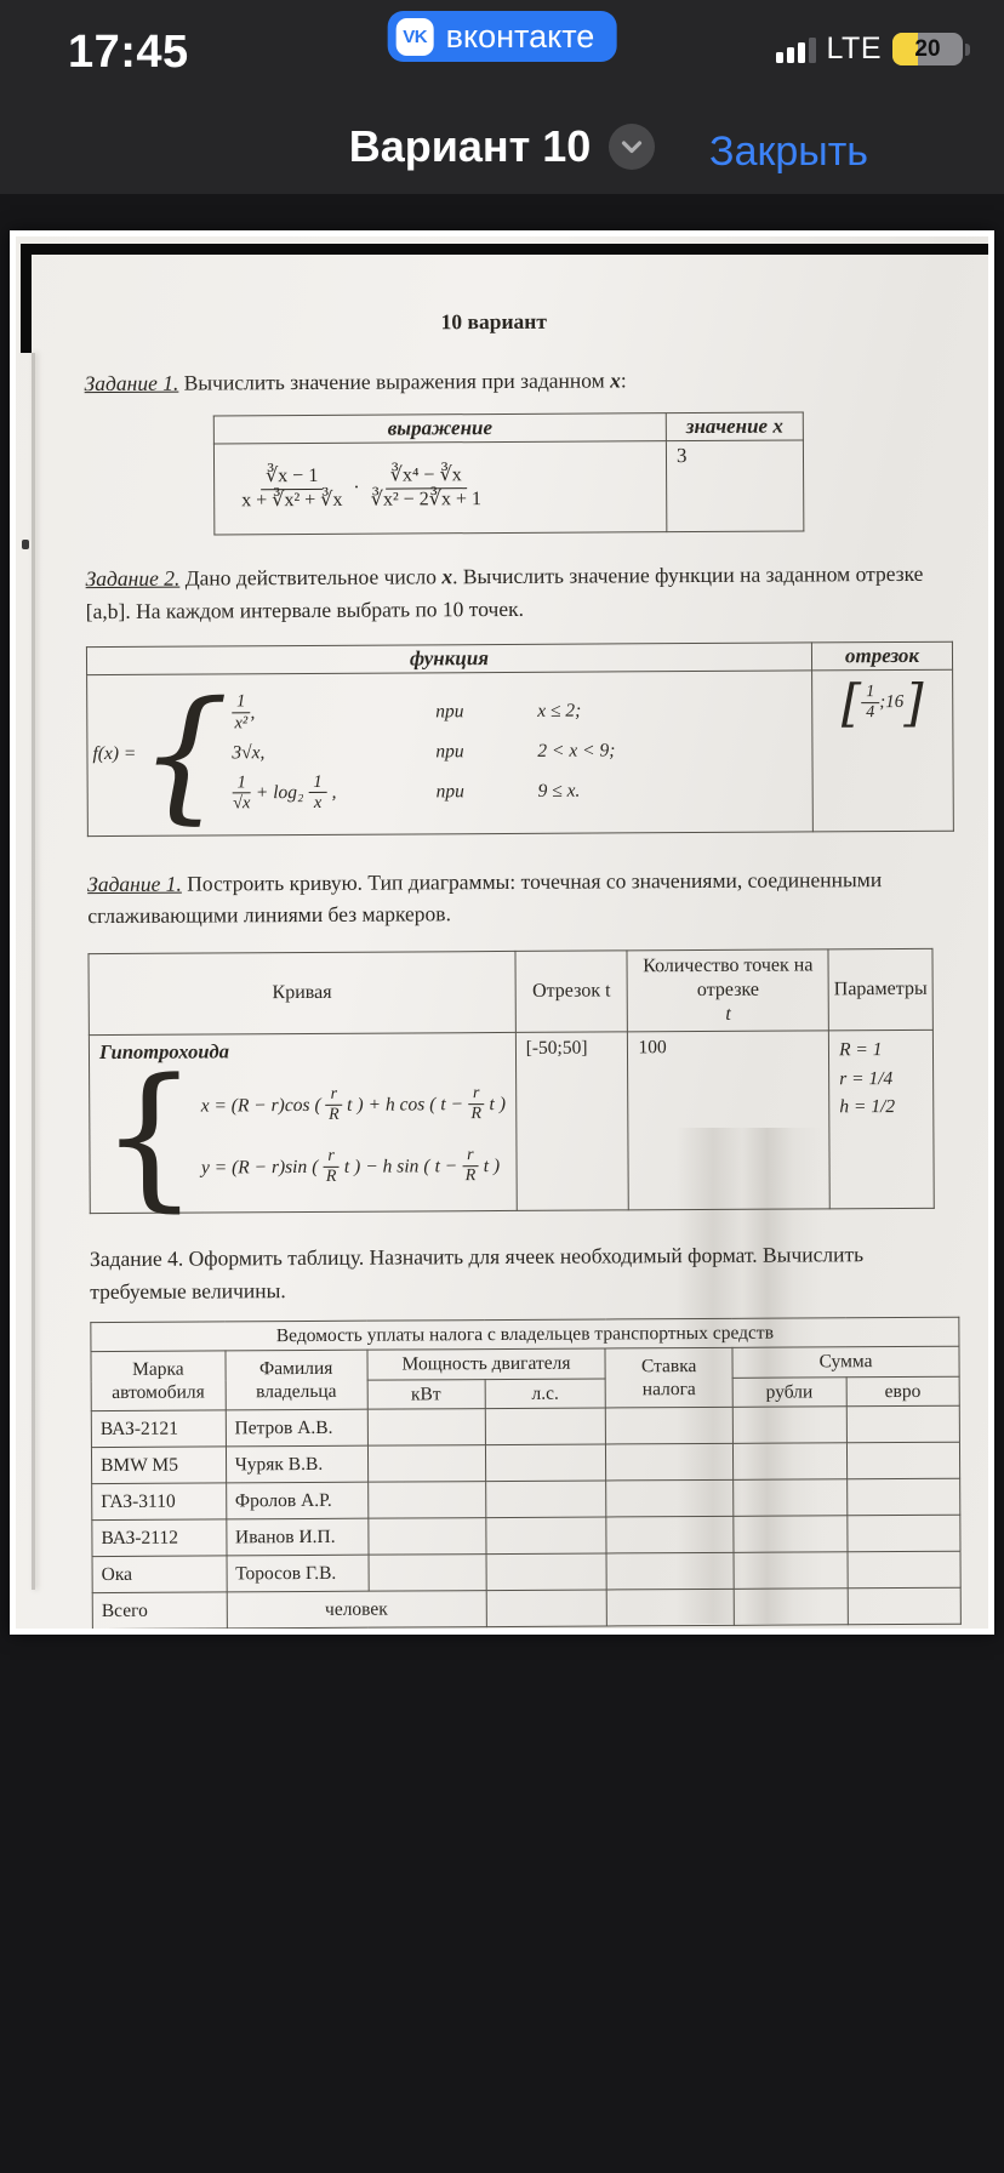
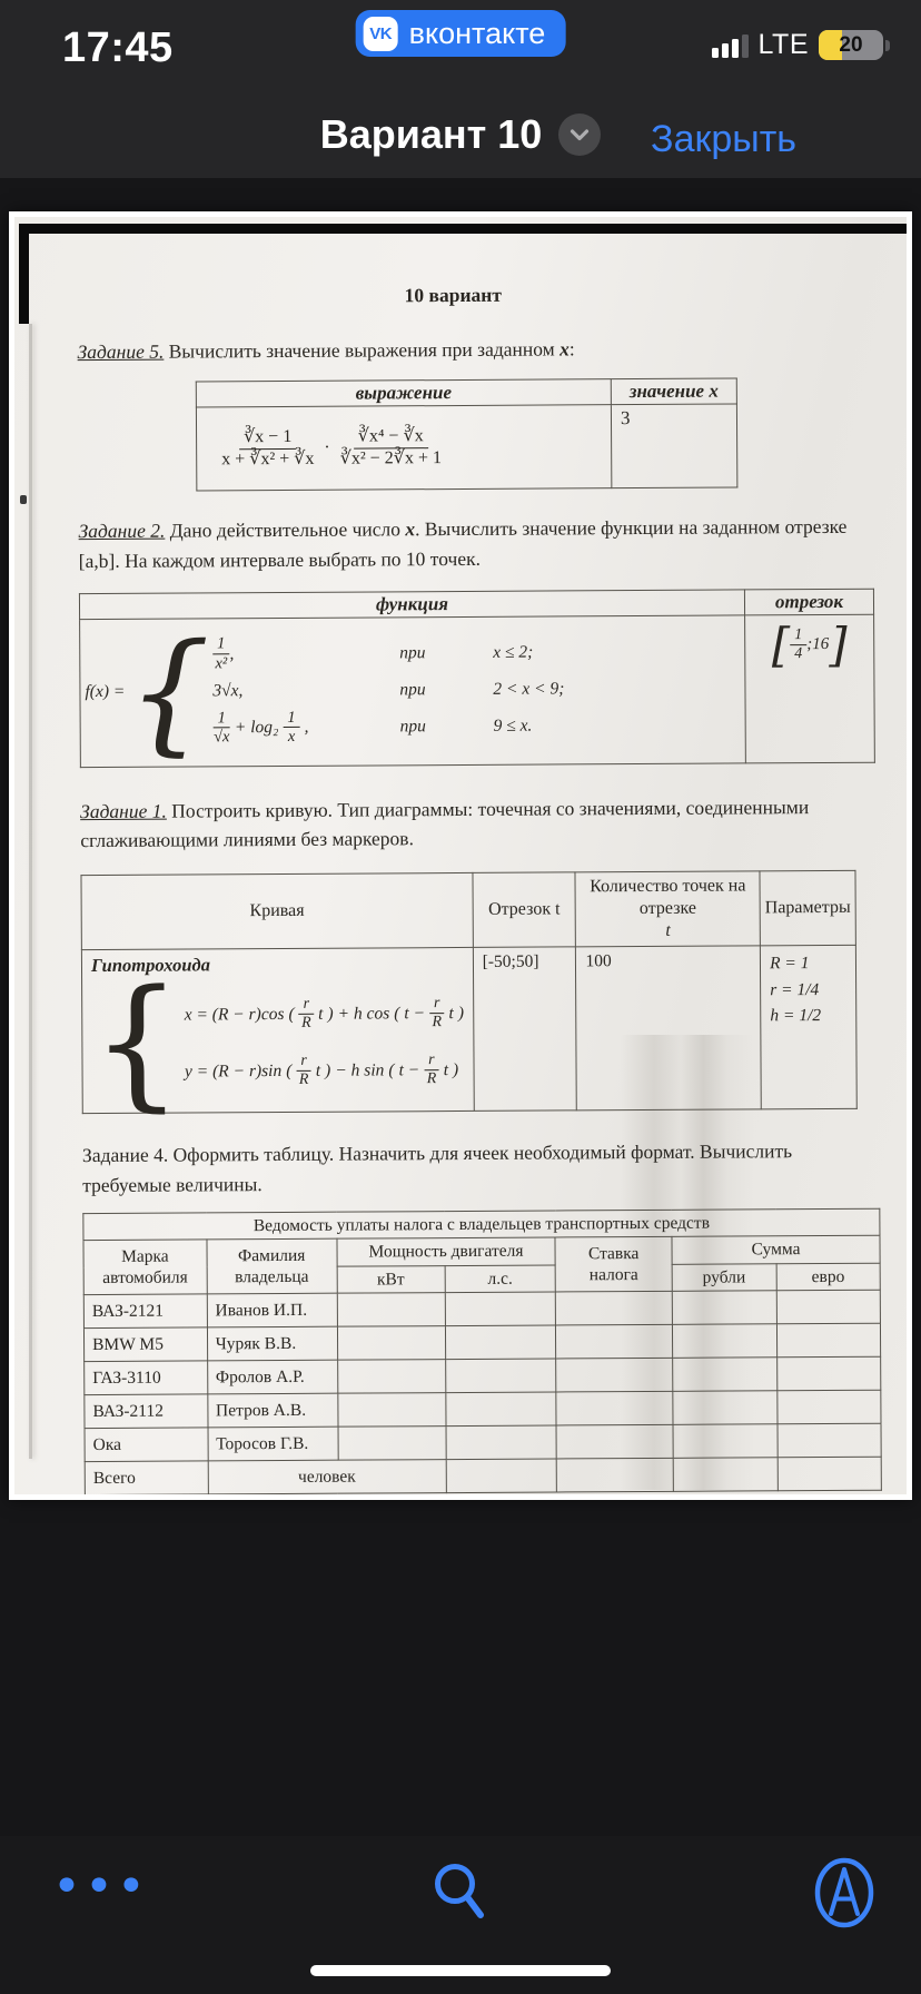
  17:45
  VK
  вконтакте
  LTE
  20
  Вариант 10
  Закрыть
  10 вариант
- Задание 1. Вычислить значение выражения при заданном x:
+ Задание 5. Вычислить значение выражения при заданном x:
  выражение	значение x
  ∛x − 1x + ∛x² + ∛x · ∛x⁴ − ∛x∛x² − 2∛x + 1	3
  Задание 2. Дано действительное число x. Вычислить значение функции на заданном отрезке [a,b]. На каждом интервале выбрать по 10 точек.
  функция	отрезок
  f(x) = { 1x², при x ≤ 2; 3√x, при 2 < x < 9; 1√x+ log₂1x, при 9 ≤ x.	[ 14 ;16 ]
  Задание 1. Построить кривую. Тип диаграммы: точечная со значениями, соединенными сглаживающими линиями без маркеров.
  Кривая	Отрезок t	Количество точек на отрезкеt	Параметры
  Гипотрохоида { x = (R − r)cos (rRt ) + h cos ( t −rRt ) y = (R − r)sin (rRt ) − h sin ( t −rRt )	[-50;50]	100	R = 1 r = 1/4 h = 1/2
  Задание 4. Оформить таблицу. Назначить для ячеек необходимый формат. Вычислить требуемые величины.
  Ведомость уплаты налога с владельцев транспортных средств
  Марка автомобиля	Фамилия владельца	Мощность двигателя	Ставка налога	Сумма
  кВт	л.с.	рубли	евро
- ВАЗ-2121	Петров А.В.
+ ВАЗ-2121	Иванов И.П.
  BMW M5	Чуряк В.В.
  ГАЗ-3110	Фролов А.Р.
- ВАЗ-2112	Иванов И.П.
+ ВАЗ-2112	Петров А.В.
  Ока	Торосов Г.В.
  Всего	человек
+ •••
